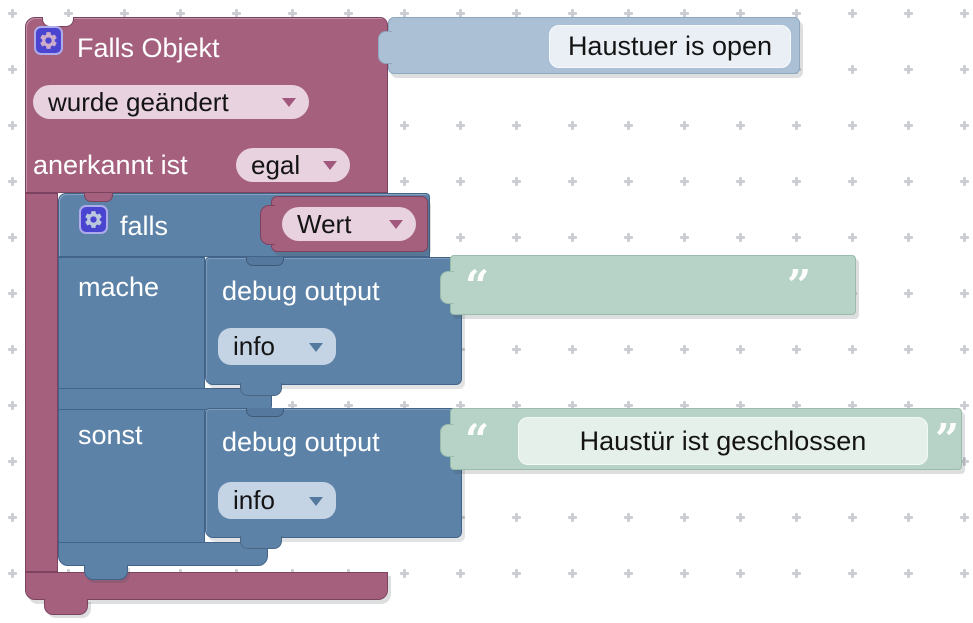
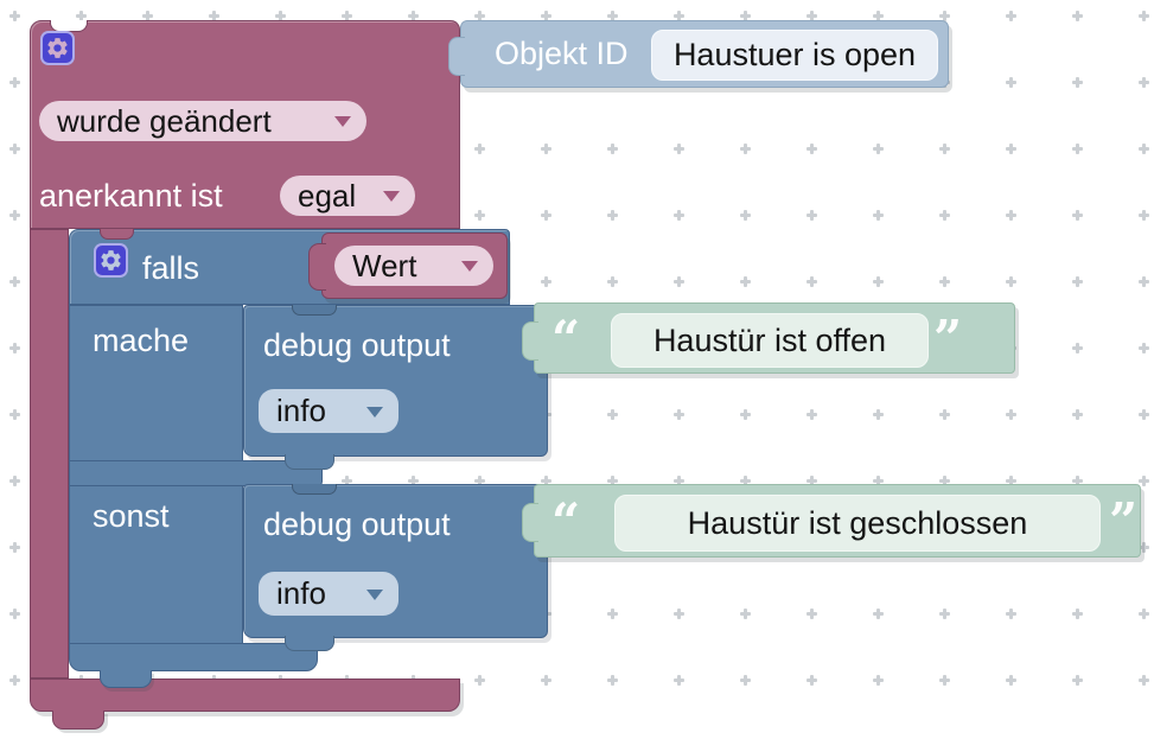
- Falls Objekt
  wurde geändert
  anerkannt ist
  egal
+ Objekt ID
  Haustuer is open
  falls
  mache
  sonst
  Wert
  debug output
  info
  “
+ Haustür ist offen
  ”
  debug output
  info
  “
  Haustür ist geschlossen
  ”
